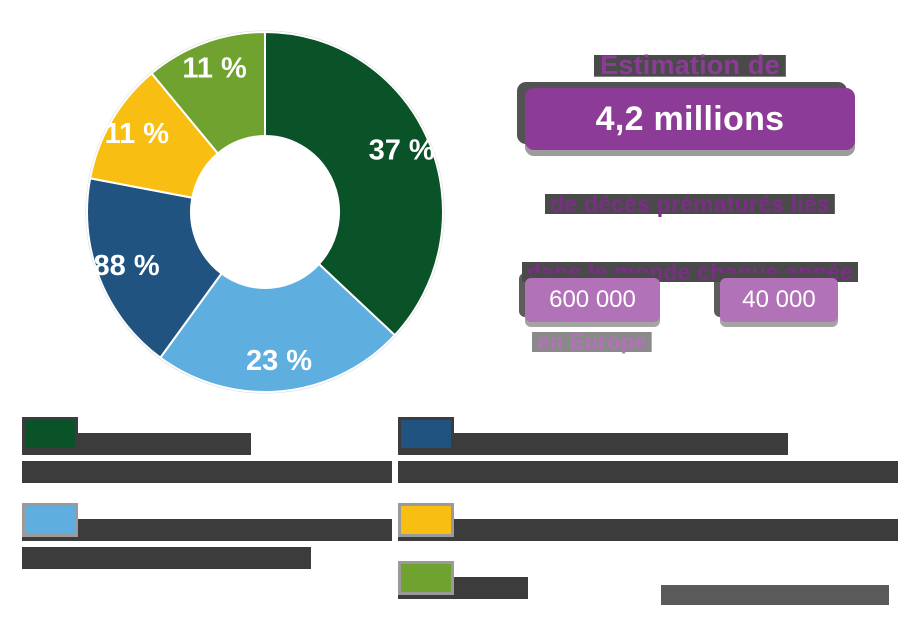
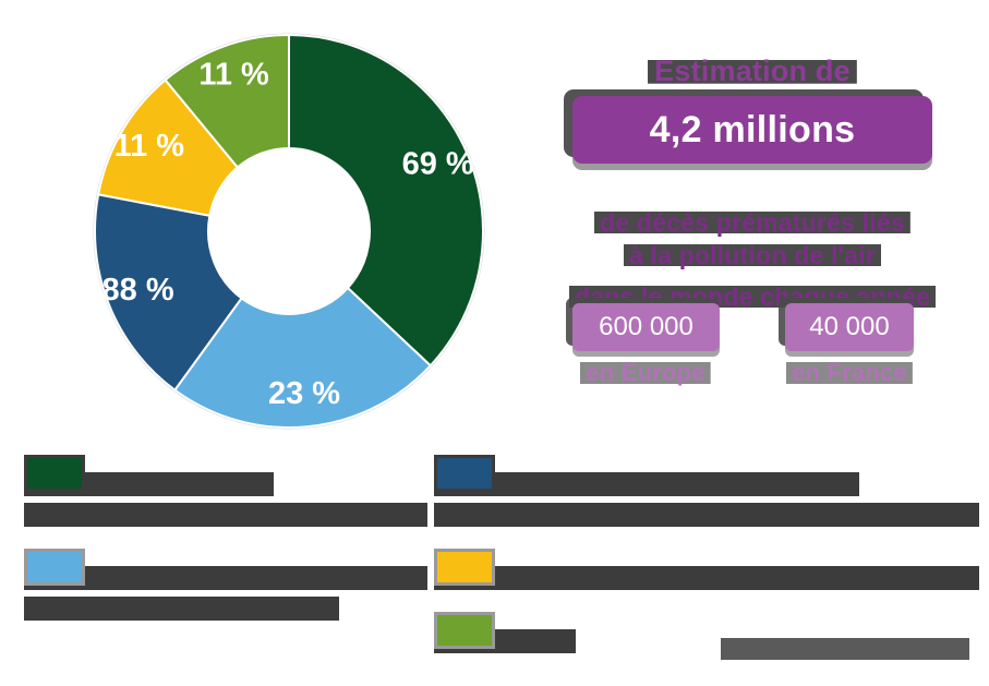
- 37 %
+ 69 %
  23 %
  88 %
  11 %
  11 %
  Estimation de
  4,2 millions
  de décès prématurés liés
+ à la pollution de l'air
  dans le monde chaque année
  600 000
  en Europe
  40 000
+ en France
